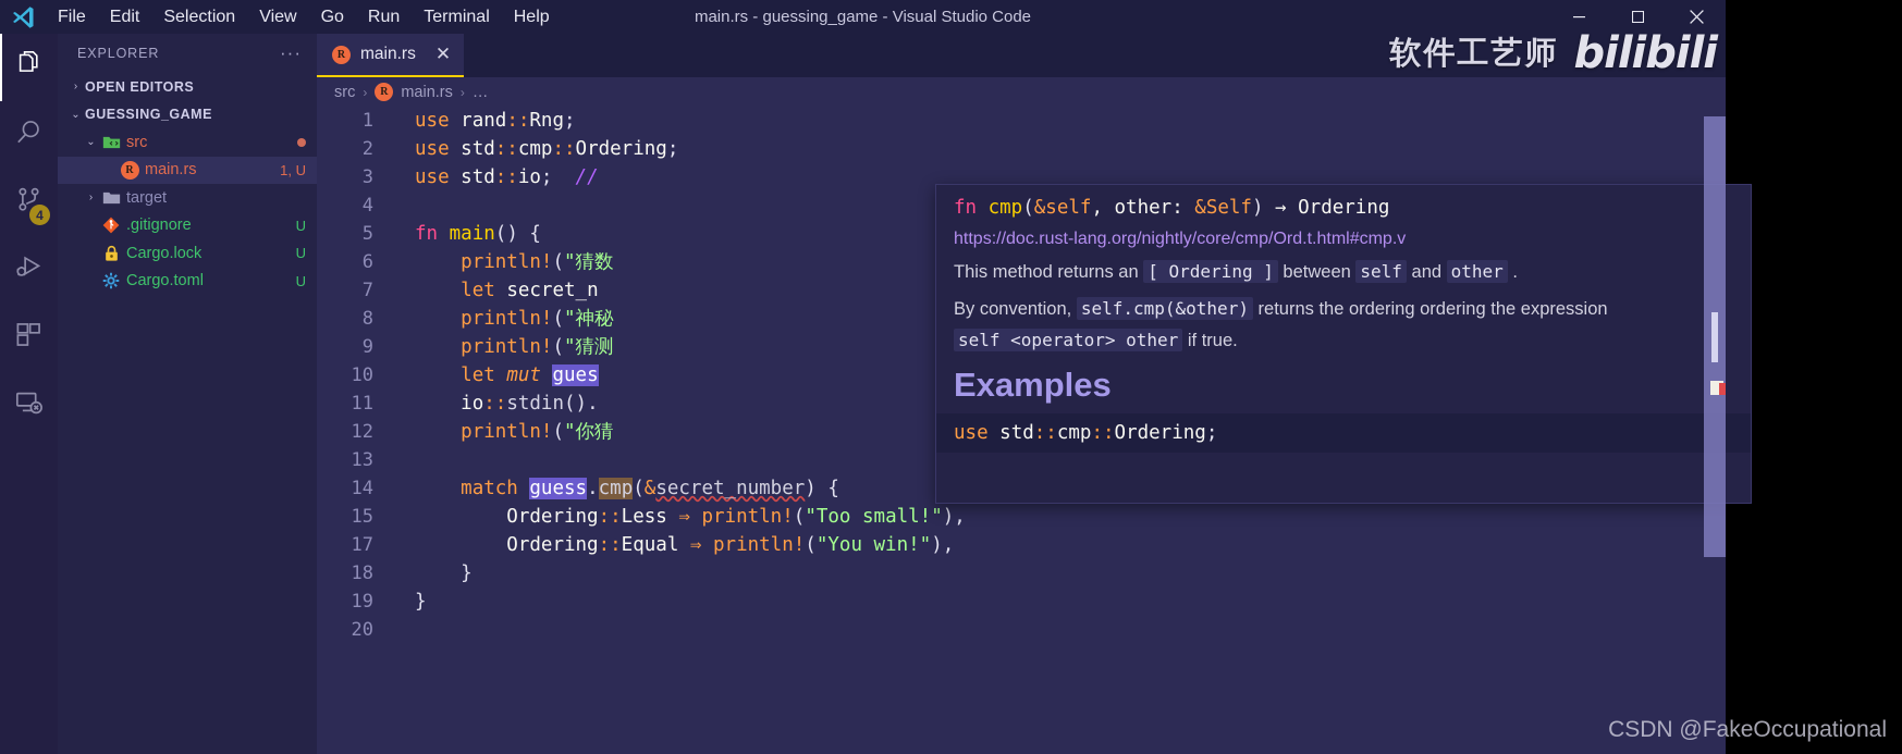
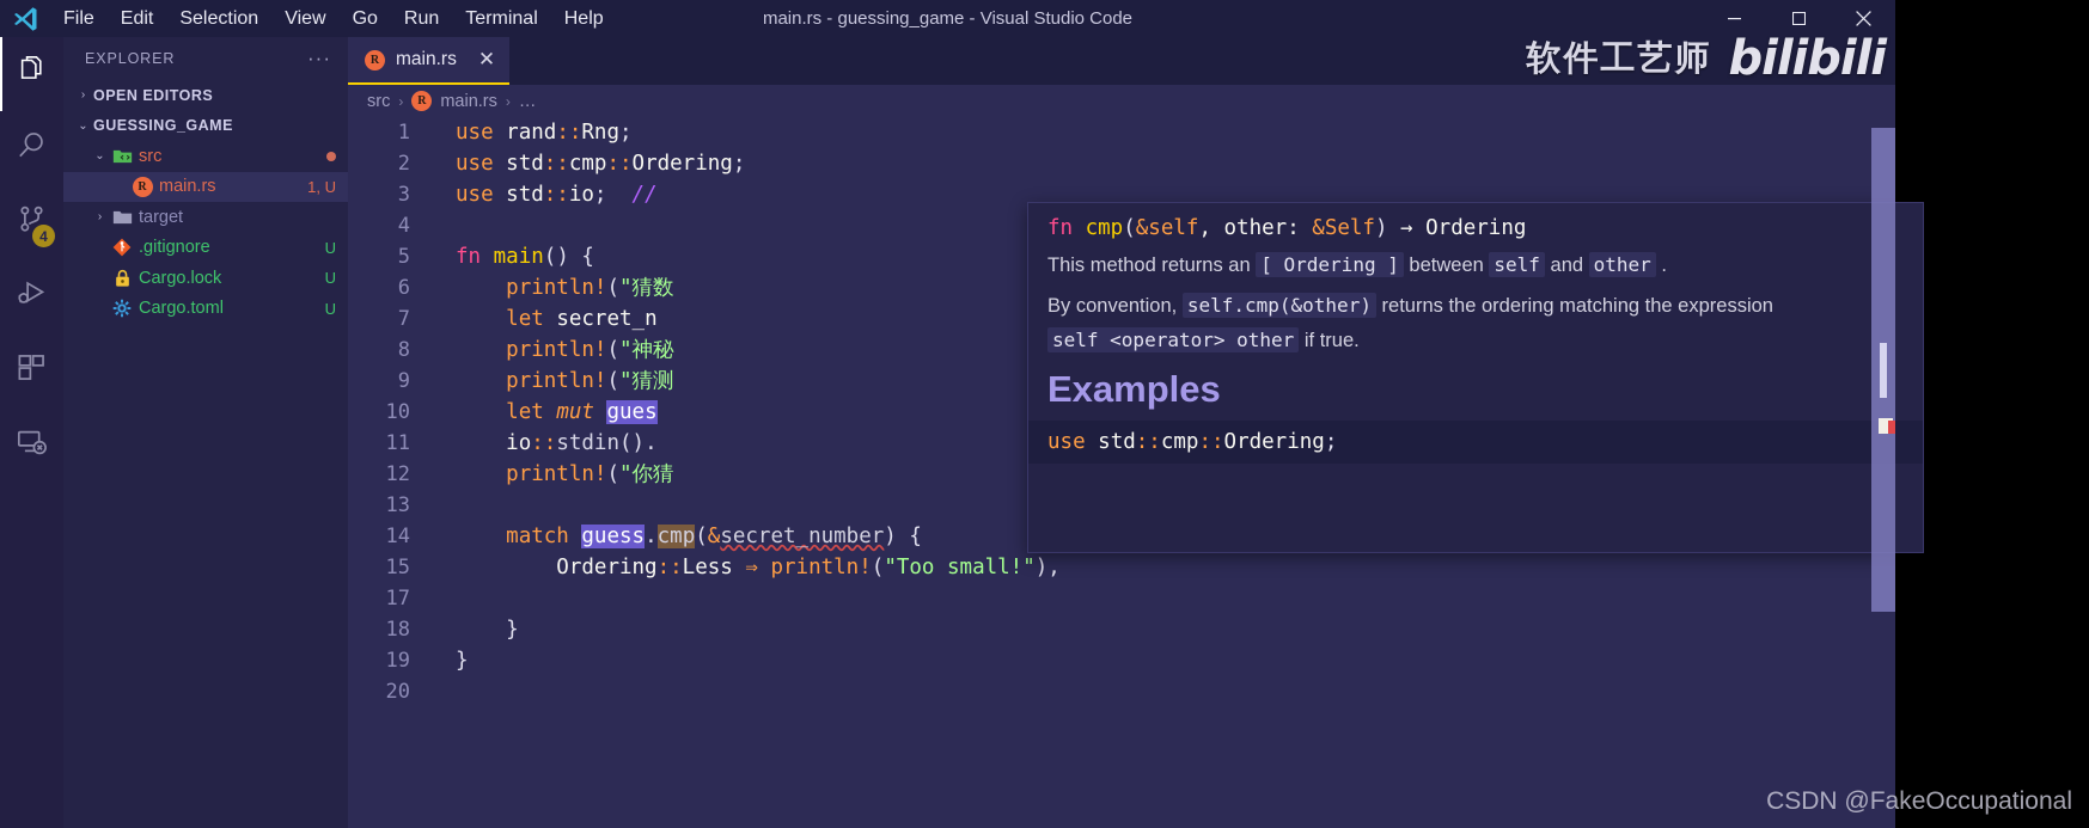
  File
  Edit
  Selection
  View
  Go
  Run
  Terminal
  Help
  main.rs - guessing_game - Visual Studio Code
  4
  EXPLORER
  ···
  ›
  OPEN EDITORS
  ⌄
  GUESSING_GAME
  ⌄
  src
  R
  main.rs
  1, U
  ›
  target
  .gitignore
  U
  Cargo.lock
  U
  Cargo.toml
  U
  R
  main.rs
  ✕
  src
  ›
  R
  main.rs
  ›
  …
  1
  use rand::Rng;
  2
  use std::cmp::Ordering;
  3
  use std::io; //
  4
  5
  fn main() {
  6
  println!("猜数
  7
  let secret_n
  8
  println!("神秘
  9
  println!("猜测
  10
  let mut gues
  11
  io::stdin().
  12
  println!("你猜
  13
  14
  match guess.cmp(&secret_number) {
  15
  Ordering::Less ⇒ println!("Too small!"),
  17
- Ordering::Equal ⇒ println!("You win!"),
  18
  }
  19
  }
  20
  fn cmp(&self, other: &Self) → Ordering
- https://doc.rust-lang.org/nightly/core/cmp/Ord.t.html#cmp.v
  This method returns an [ Ordering ] between self and other .
- By convention, self.cmp(&other) returns the ordering ordering the expression
+ By convention, self.cmp(&other) returns the ordering matching the expression
  self <operator> other if true.
  Examples
  use std::cmp::Ordering;
  软件工艺师
  bilibili
  CSDN @FakeOccupational
